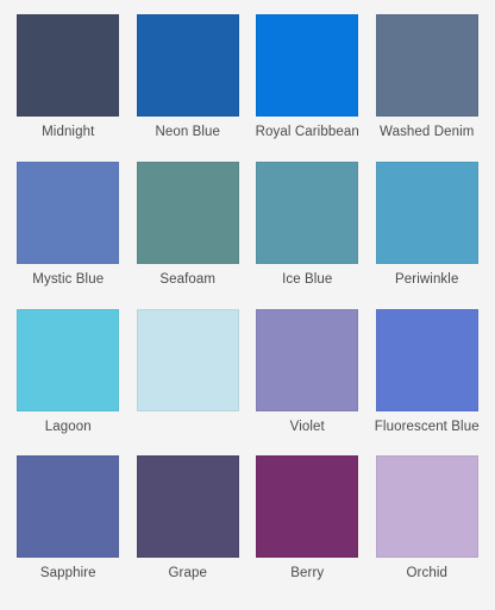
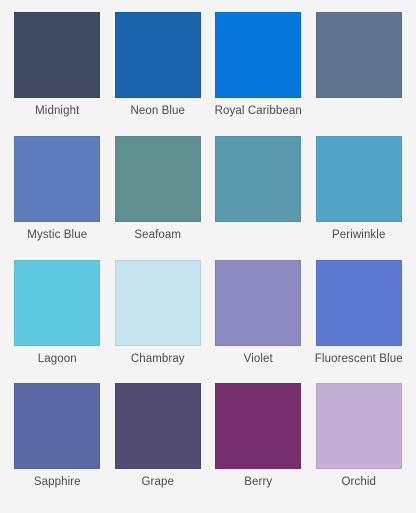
  Midnight
  Neon Blue
  Royal Caribbean
- Washed Denim
  Mystic Blue
  Seafoam
- Ice Blue
  Periwinkle
  Lagoon
+ Chambray
  Violet
  Fluorescent Blue
  Sapphire
  Grape
  Berry
  Orchid
